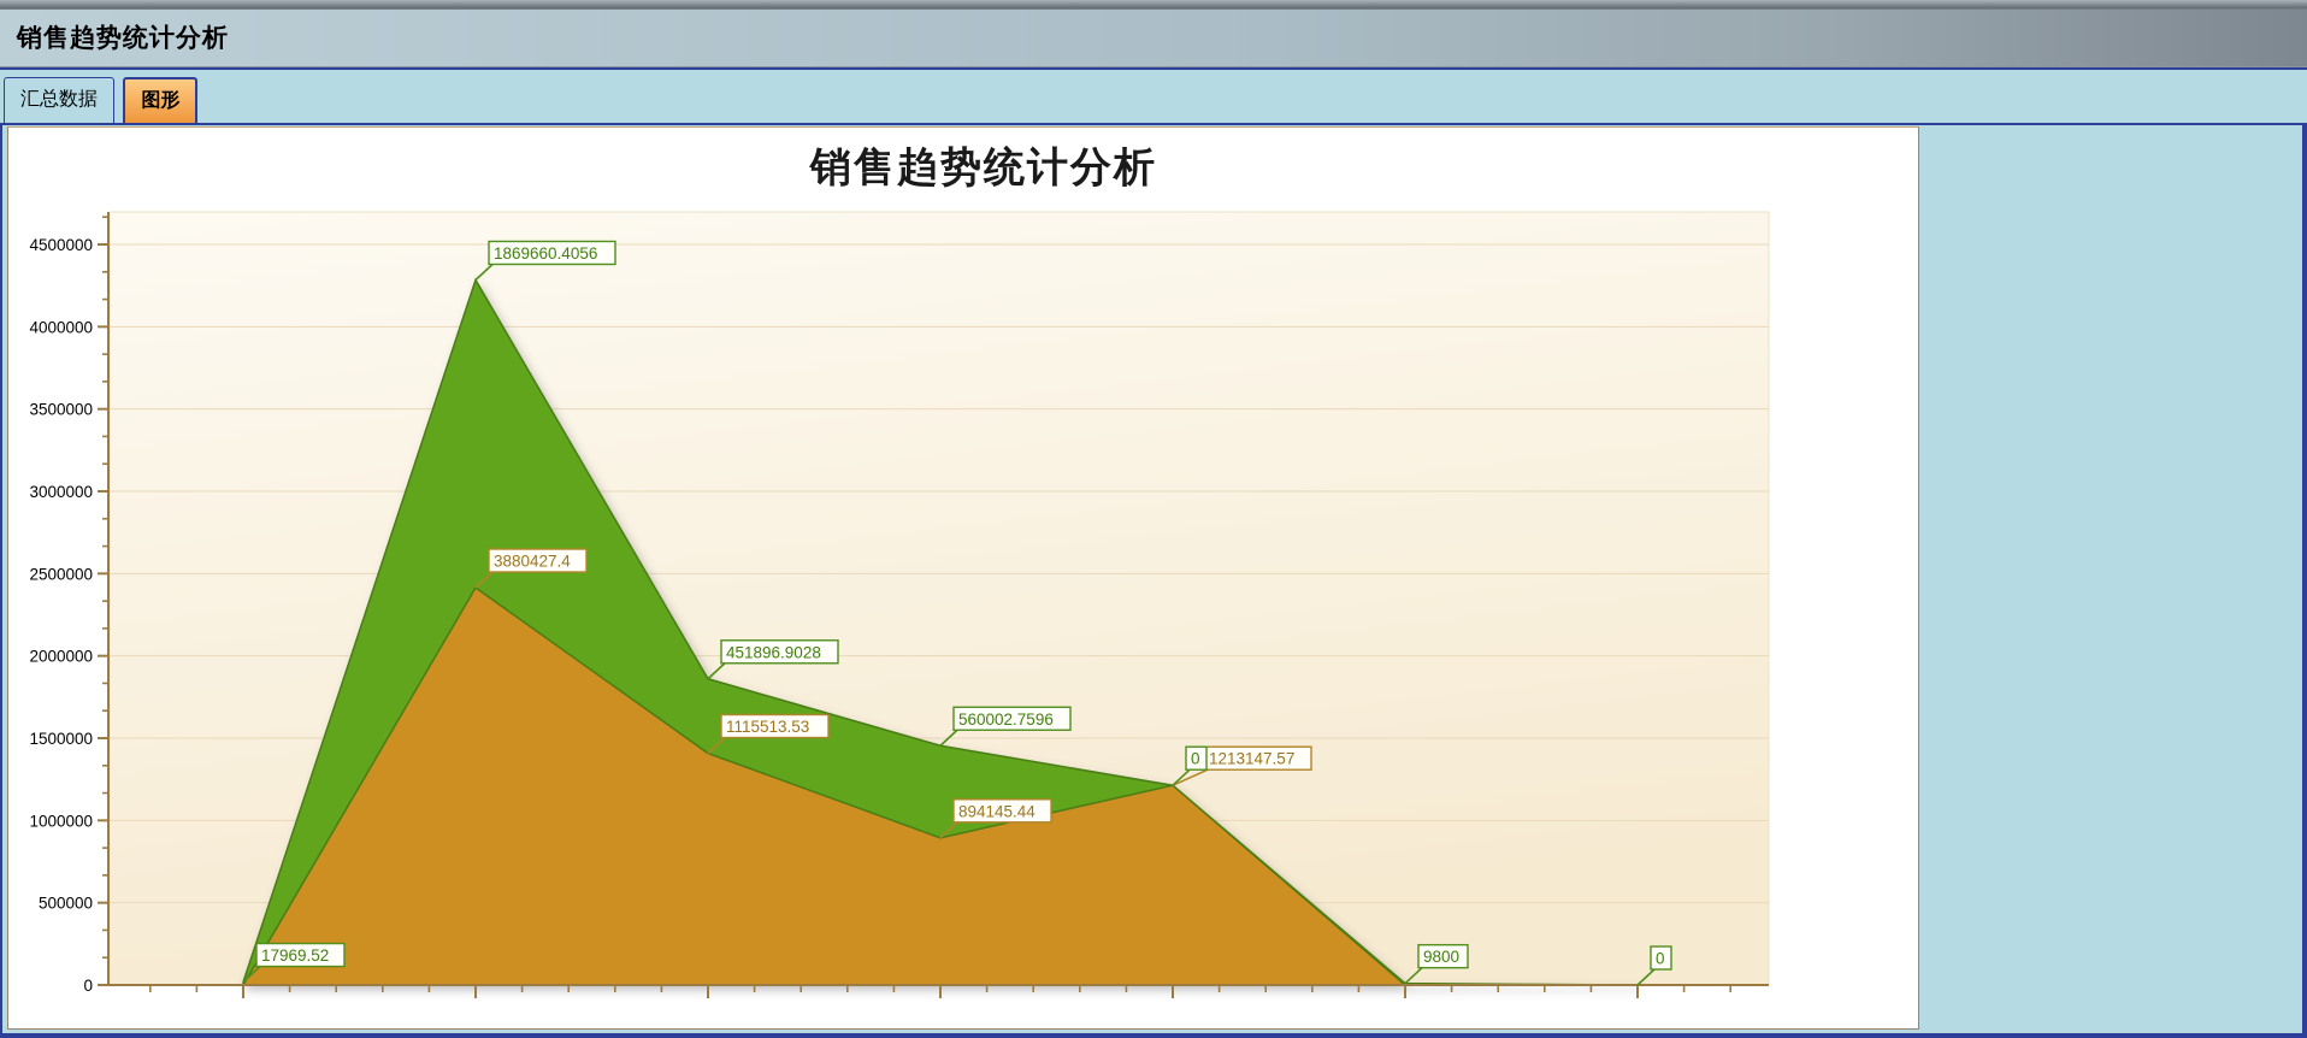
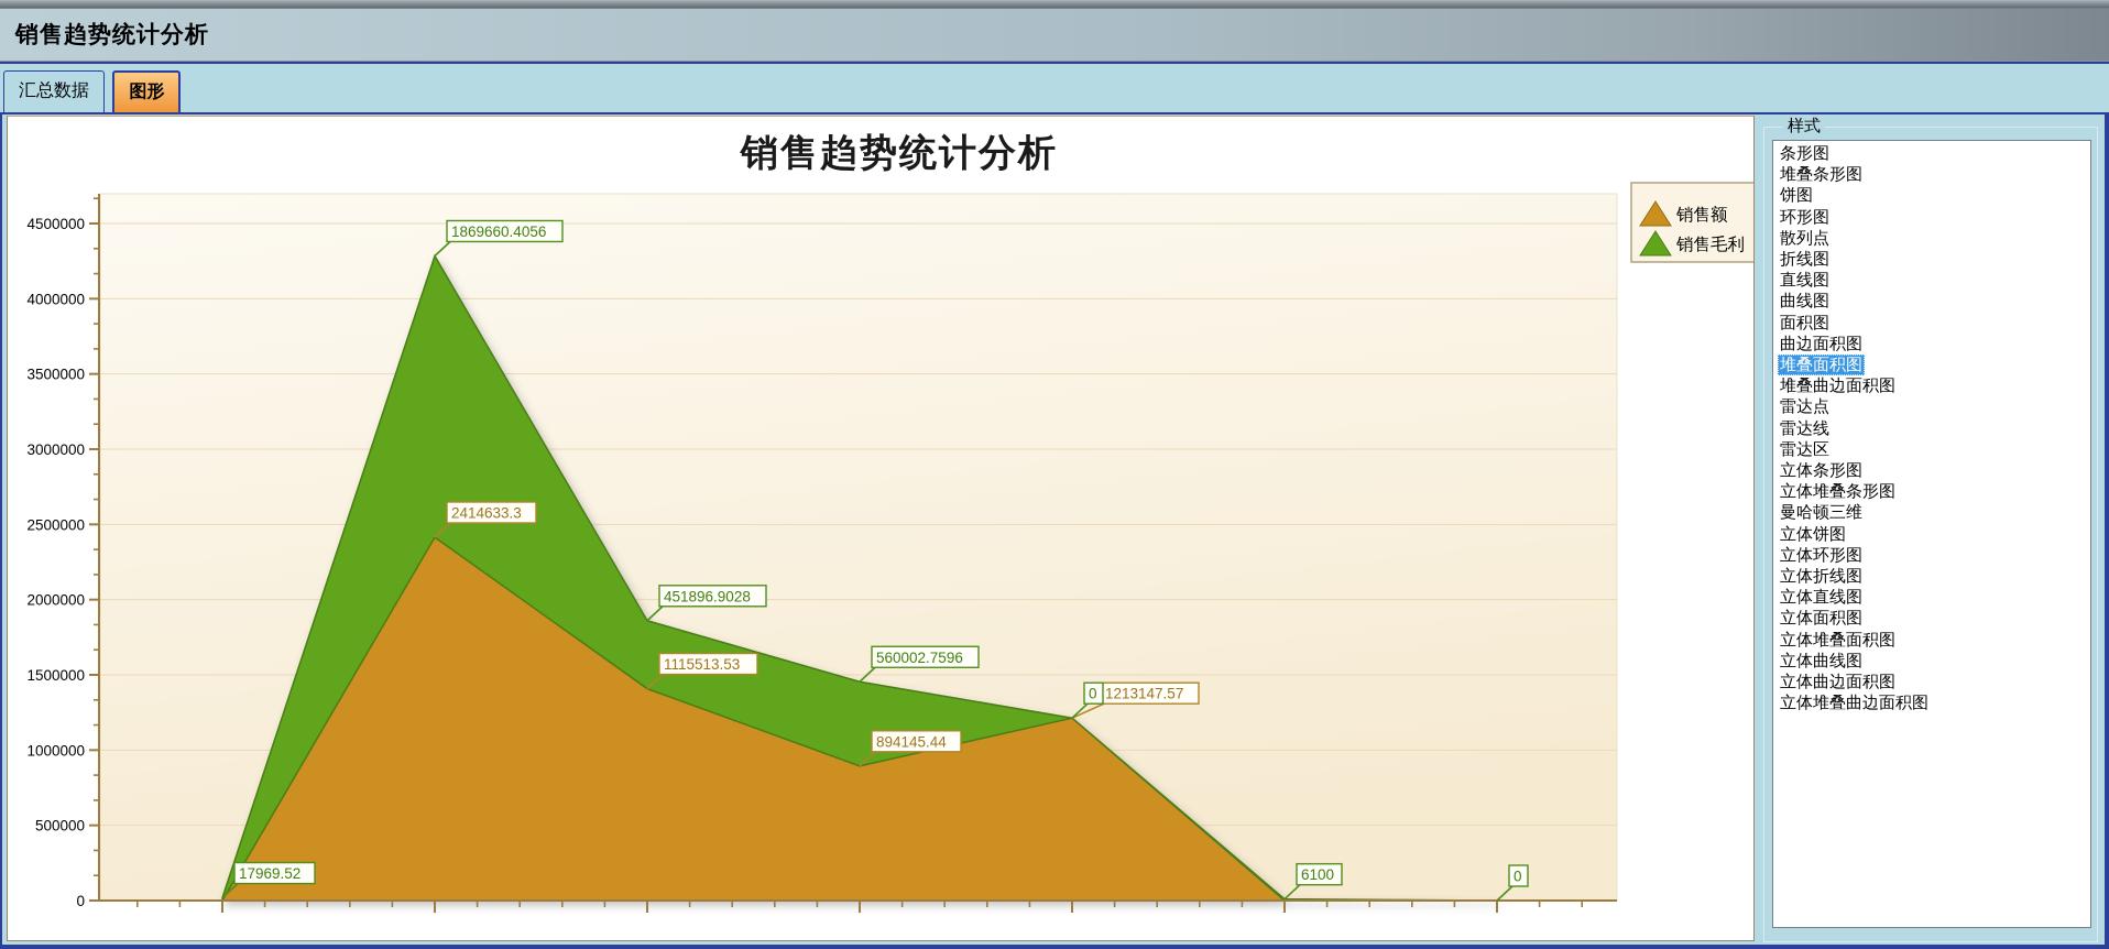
  销售趋势统计分析
  汇总数据 图形
  0
  500000
  1000000
  1500000
  2000000
  2500000
  3000000
  3500000
  4000000
  4500000
  销售趋势统计分析
+ 销售额
+ 销售毛利
  17969.52
- 3880427.4
+ 2414633.3
  1869660.4056
  1115513.53
  451896.9028
  894145.44
  560002.7596
  1213147.57
  0
- 9800
+ 6100
  0
+ 样式
+ 条形图
+ 堆叠条形图
+ 饼图
+ 环形图
+ 散列点
+ 折线图
+ 直线图
+ 曲线图
+ 面积图
+ 曲边面积图
+ 堆叠面积图
+ 堆叠曲边面积图
+ 雷达点
+ 雷达线
+ 雷达区
+ 立体条形图
+ 立体堆叠条形图
+ 曼哈顿三维
+ 立体饼图
+ 立体环形图
+ 立体折线图
+ 立体直线图
+ 立体面积图
+ 立体堆叠面积图
+ 立体曲线图
+ 立体曲边面积图
+ 立体堆叠曲边面积图
